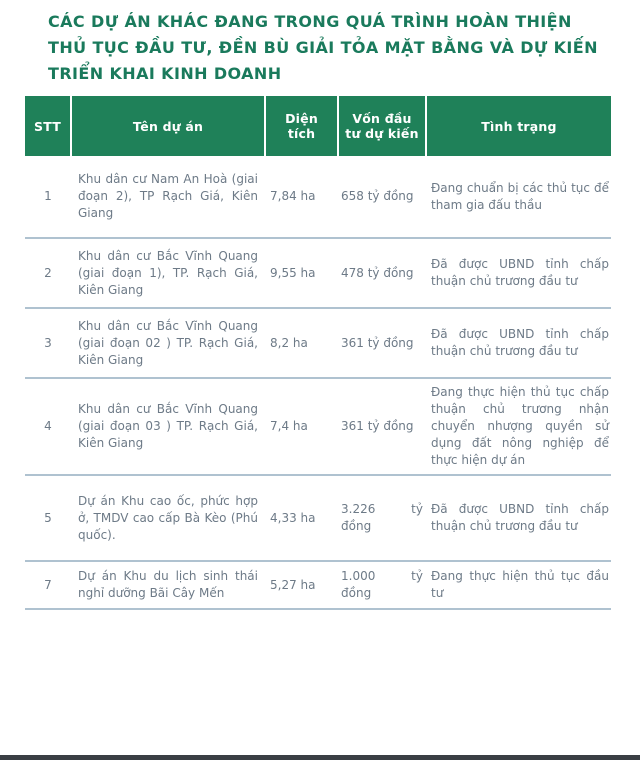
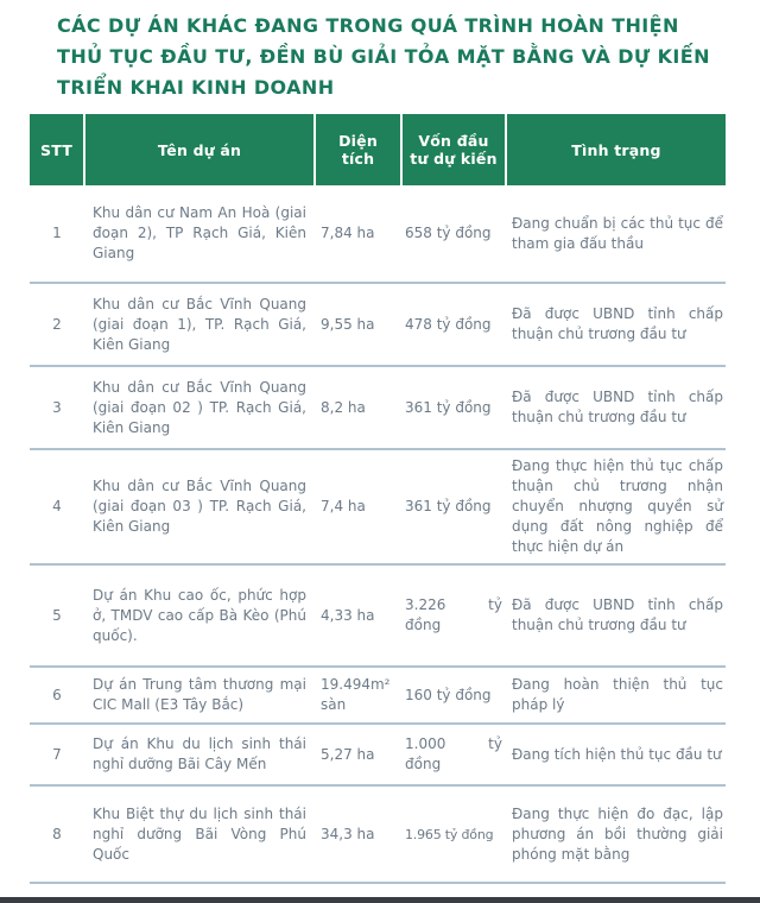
  CÁC DỰ ÁN KHÁC ĐANG TRONG QUÁ TRÌNH HOÀN THIỆN
  THỦ TỤC ĐẦU TƯ, ĐỀN BÙ GIẢI TỎA MẶT BẰNG VÀ DỰ KIẾN
  TRIỂN KHAI KINH DOANH
  STT	Tên dự án	Diện tích	Vốn đầu tư dự kiến	Tình trạng
  1	Khu dân cư Nam An Hoà (giai đoạn 2), TP Rạch Giá, Kiên Giang	7,84 ha	658 tỷ đồng	Đang chuẩn bị các thủ tục để tham gia đấu thầu
  2	Khu dân cư Bắc Vĩnh Quang (giai đoạn 1), TP. Rạch Giá, Kiên Giang	9,55 ha	478 tỷ đồng	Đã được UBND tỉnh chấp thuận chủ trương đầu tư
  3	Khu dân cư Bắc Vĩnh Quang (giai đoạn 02 ) TP. Rạch Giá, Kiên Giang	8,2 ha	361 tỷ đồng	Đã được UBND tỉnh chấp thuận chủ trương đầu tư
  4	Khu dân cư Bắc Vĩnh Quang (giai đoạn 03 ) TP. Rạch Giá, Kiên Giang	7,4 ha	361 tỷ đồng	Đang thực hiện thủ tục chấp thuận chủ trương nhận chuyển nhượng quyền sử dụng đất nông nghiệp để thực hiện dự án
  5	Dự án Khu cao ốc, phức hợp ở, TMDV cao cấp Bà Kèo (Phú quốc).	4,33 ha	3.226 tỷ đồng	Đã được UBND tỉnh chấp thuận chủ trương đầu tư
+ 6	Dự án Trung tâm thương mại CIC Mall (E3 Tây Bắc)	19.494m² sàn	160 tỷ đồng	Đang hoàn thiện thủ tục pháp lý
- 7	Dự án Khu du lịch sinh thái nghỉ dưỡng Bãi Cây Mến	5,27 ha	1.000 tỷ đồng	Đang thực hiện thủ tục đầu tư
+ 7	Dự án Khu du lịch sinh thái nghỉ dưỡng Bãi Cây Mến	5,27 ha	1.000 tỷ đồng	Đang tích hiện thủ tục đầu tư
+ 8	Khu Biệt thự du lịch sinh thái nghỉ dưỡng Bãi Vòng Phú Quốc	34,3 ha	1.965 tỷ đồng	Đang thực hiện đo đạc, lập phương án bồi thường giải phóng mặt bằng
